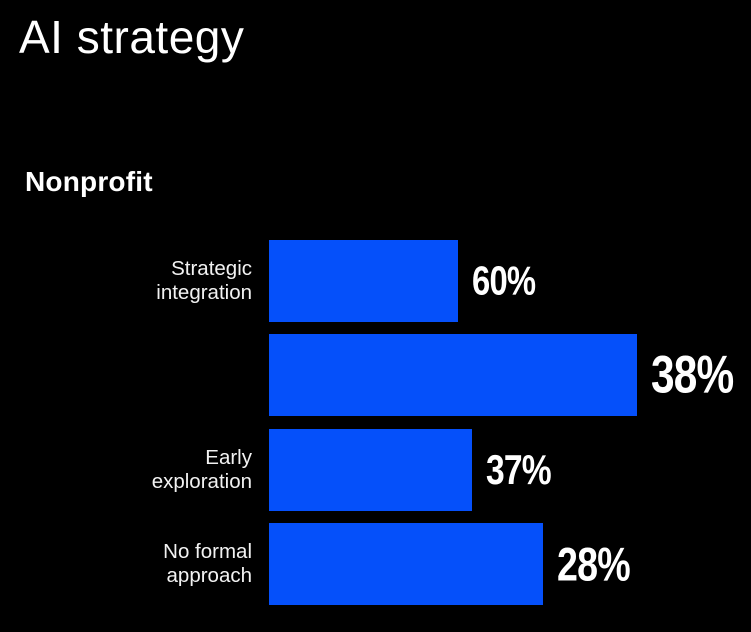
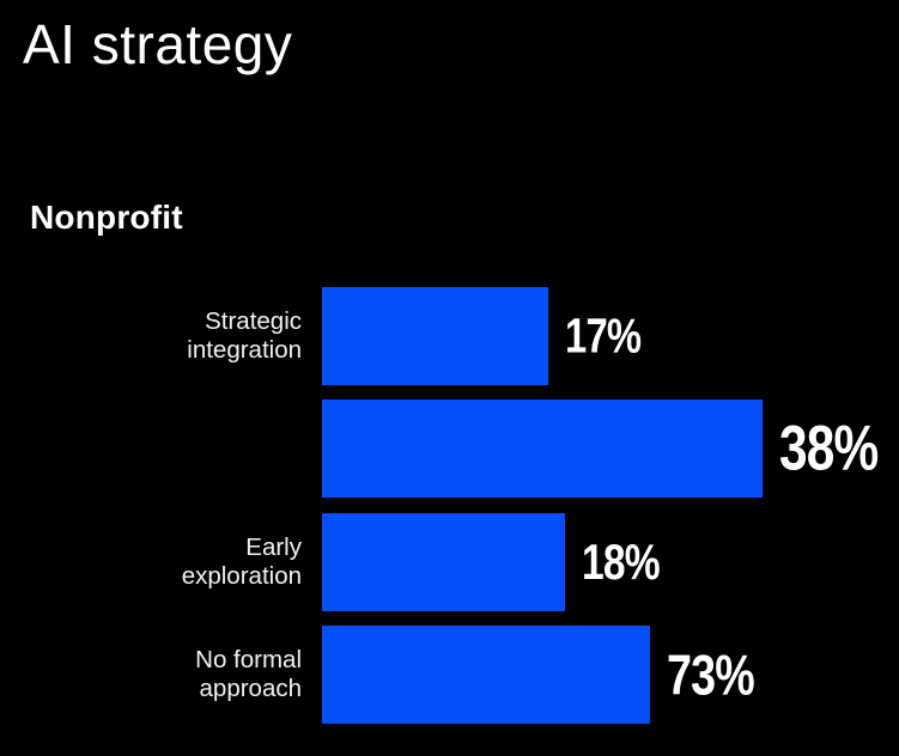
  AI strategy
  Nonprofit
  Strategic
  integration
- 60%
+ 17%
  38%
  Early
  exploration
- 37%
+ 18%
  No formal
  approach
- 28%
+ 73%
